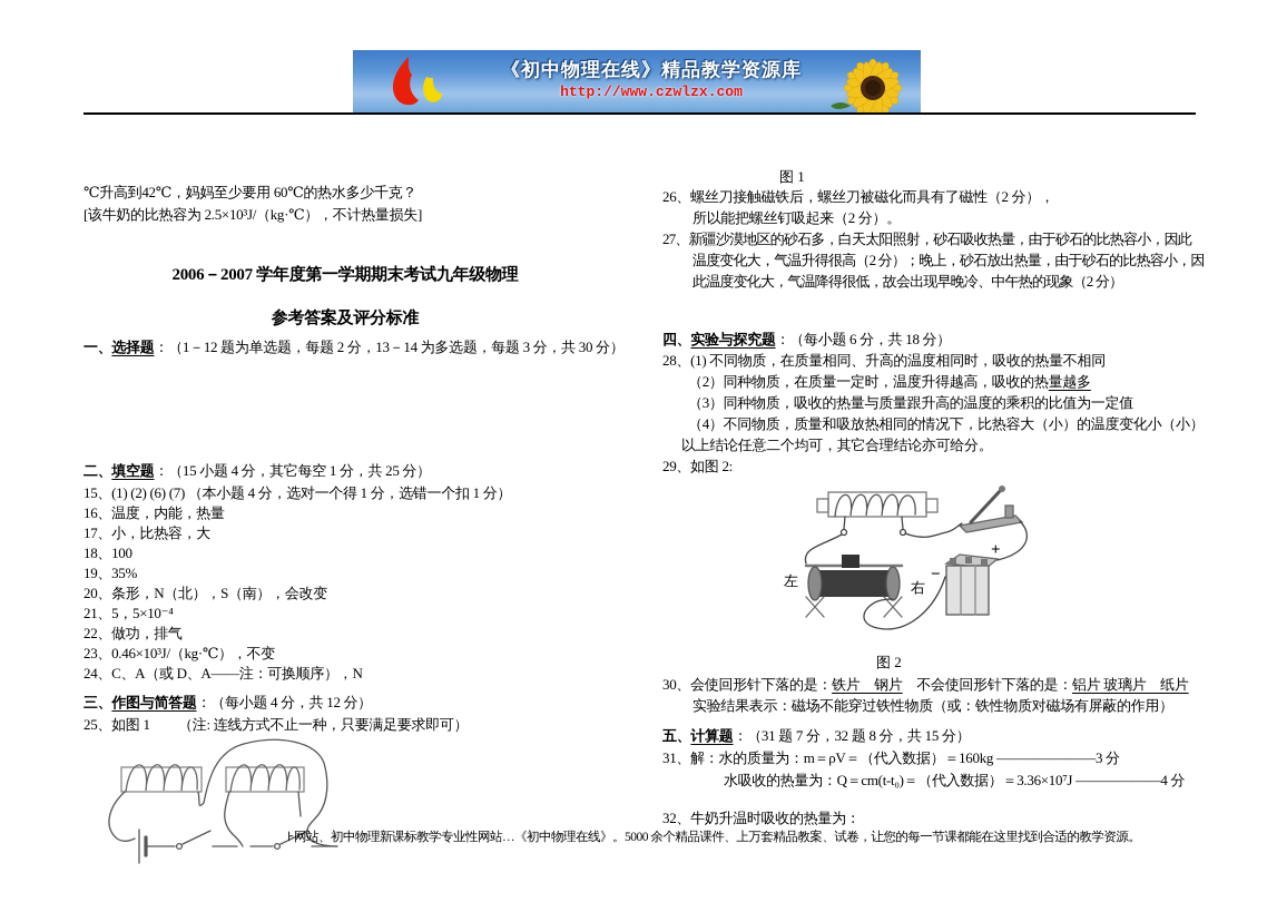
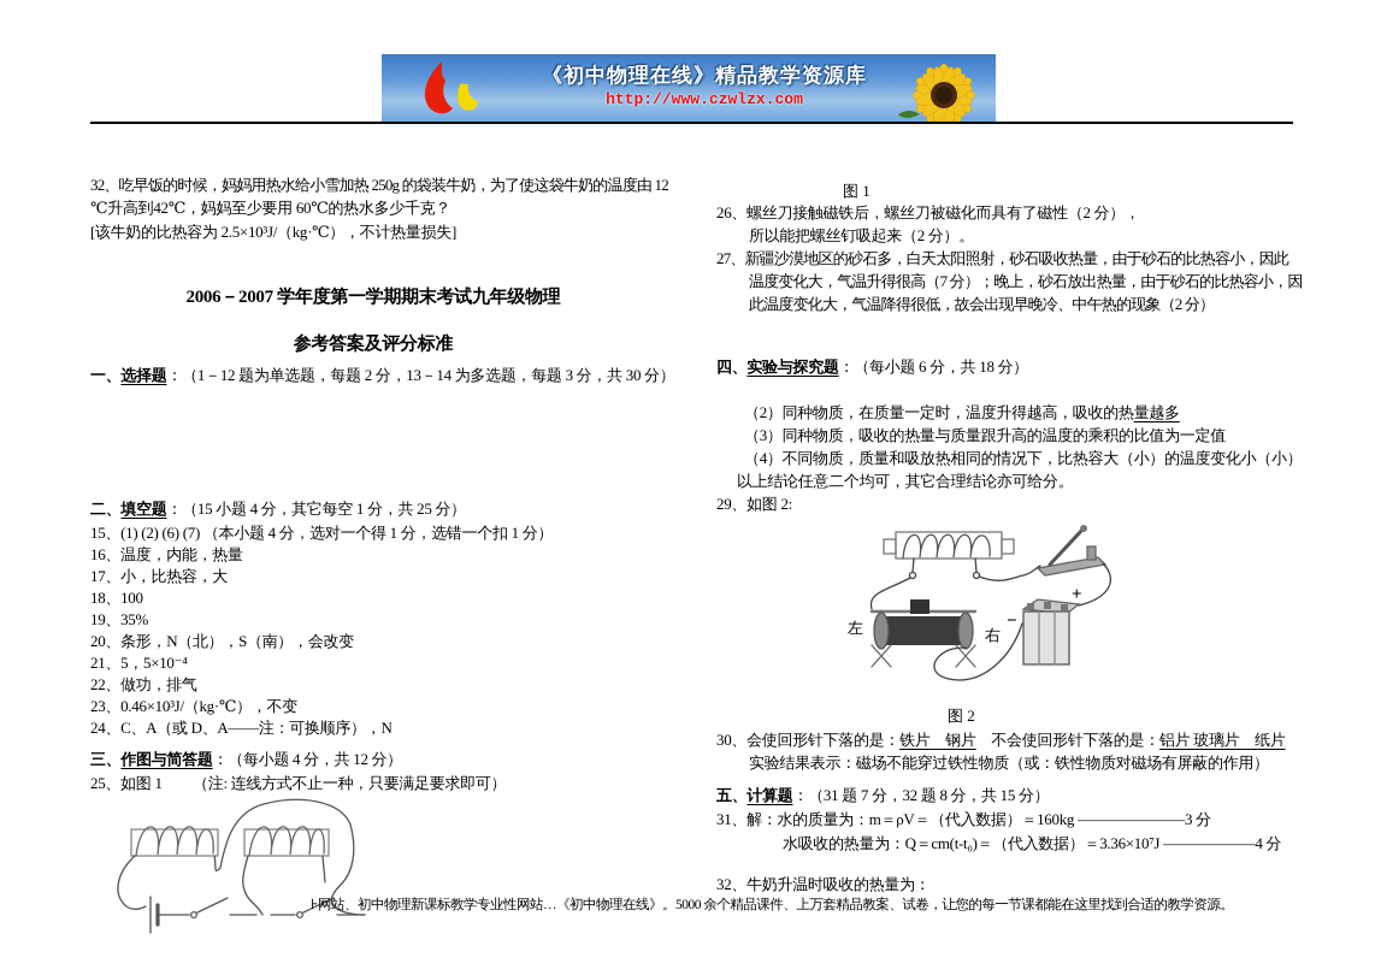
  《初中物理在线》精品教学资源库
  http://www.czwlzx.com
+ 32、吃早饭的时候，妈妈用热水给小雪加热 250g 的袋装牛奶，为了使这袋牛奶的温度由 12
  ℃升高到42℃，妈妈至少要用 60℃的热水多少千克？
  [该牛奶的比热容为 2.5×10³J/（kg·℃），不计热量损失]
  2006－2007 学年度第一学期期末考试九年级物理
  参考答案及评分标准
  一、选择题：（1－12 题为单选题，每题 2 分，13－14 为多选题，每题 3 分，共 30 分）
  二、填空题：（15 小题 4 分，其它每空 1 分，共 25 分）
  15、(1) (2) (6) (7) （本小题 4 分，选对一个得 1 分，选错一个扣 1 分）
  16、温度，内能，热量
  17、小，比热容，大
  18、100
  19、35%
  20、条形，N（北），S（南），会改变
  21、5，5×10⁻⁴
  22、做功，排气
  23、0.46×10³J/（kg·℃），不变
  24、C、A（或 D、A——注：可换顺序），N
  三、作图与简答题：（每小题 4 分，共 12 分）
  25、如图 1 （注: 连线方式不止一种，只要满足要求即可）
  图 1
  26、螺丝刀接触磁铁后，螺丝刀被磁化而具有了磁性（2 分），
  所以能把螺丝钉吸起来（2 分）。
  27、新疆沙漠地区的砂石多，白天太阳照射，砂石吸收热量，由于砂石的比热容小，因此
- 温度变化大，气温升得很高（2 分）；晚上，砂石放出热量，由于砂石的比热容小，因
+ 温度变化大，气温升得很高（7 分）；晚上，砂石放出热量，由于砂石的比热容小，因
  此温度变化大，气温降得很低，故会出现早晚冷、中午热的现象（2 分）
  四、实验与探究题：（每小题 6 分，共 18 分）
- 28、(1) 不同物质，在质量相同、升高的温度相同时，吸收的热量不相同
  （2）同种物质，在质量一定时，温度升得越高，吸收的热量越多
  （3）同种物质，吸收的热量与质量跟升高的温度的乘积的比值为一定值
  （4）不同物质，质量和吸放热相同的情况下，比热容大（小）的温度变化小（小）
  以上结论任意二个均可，其它合理结论亦可给分。
  29、如图 2:
  左
  右
  −
  +
  图 2
  30、会使回形针下落的是：铁片 钢片 不会使回形针下落的是：铝片 玻璃片 纸片
  实验结果表示：磁场不能穿过铁性物质（或：铁性物质对磁场有屏蔽的作用）
  五、计算题：（31 题 7 分，32 题 8 分，共 15 分）
  31、解：水的质量为：m＝ρV＝（代入数据）＝160kg ———————3 分
  水吸收的热量为：Q＝cm(t-t₀)＝（代入数据）＝3.36×10⁷J ——————4 分
  32、牛奶升温时吸收的热量为：
  ⊦网站、初中物理新课标教学专业性网站…《初中物理在线》。5000 余个精品课件、上万套精品教案、试卷，让您的每一节课都能在这里找到合适的教学资源。
